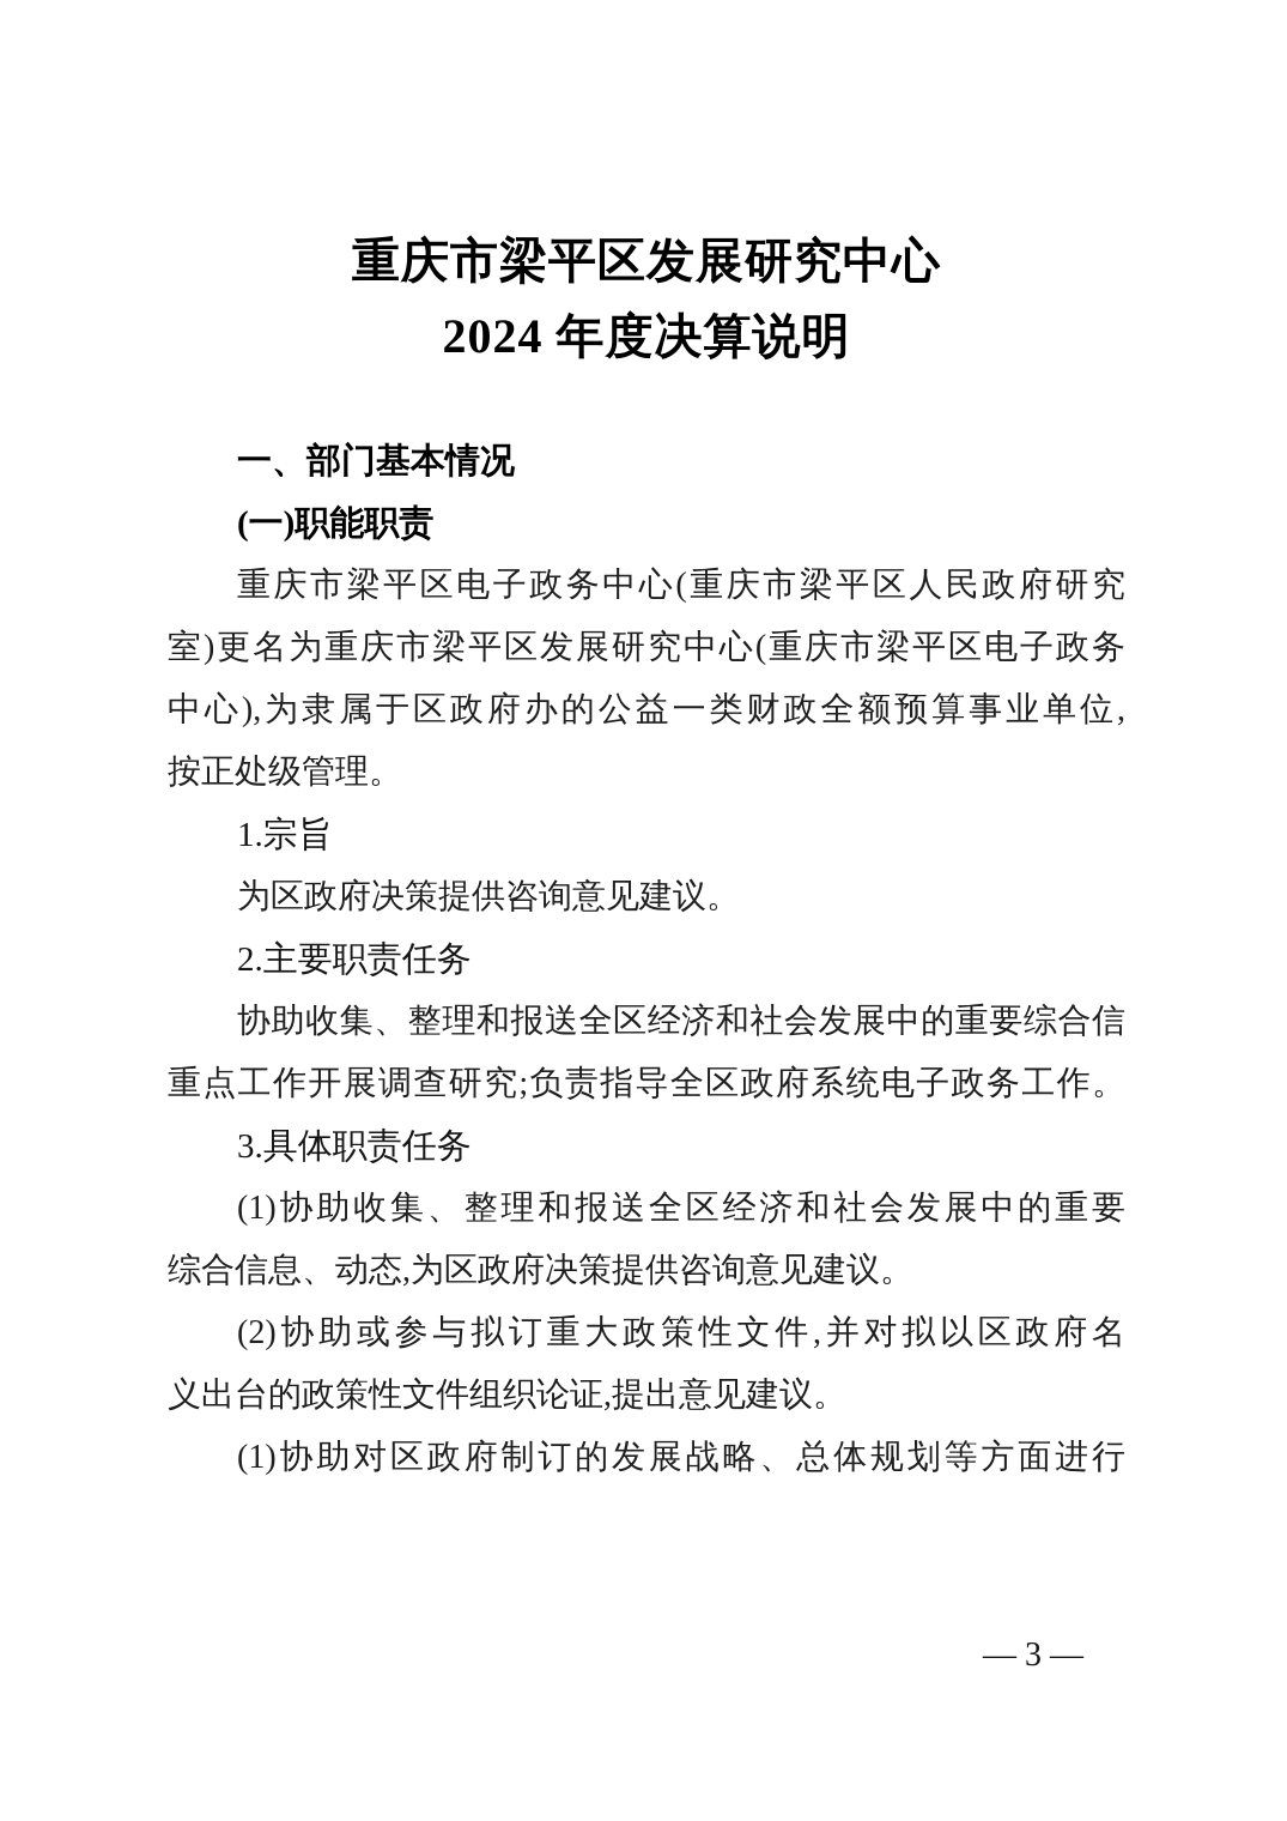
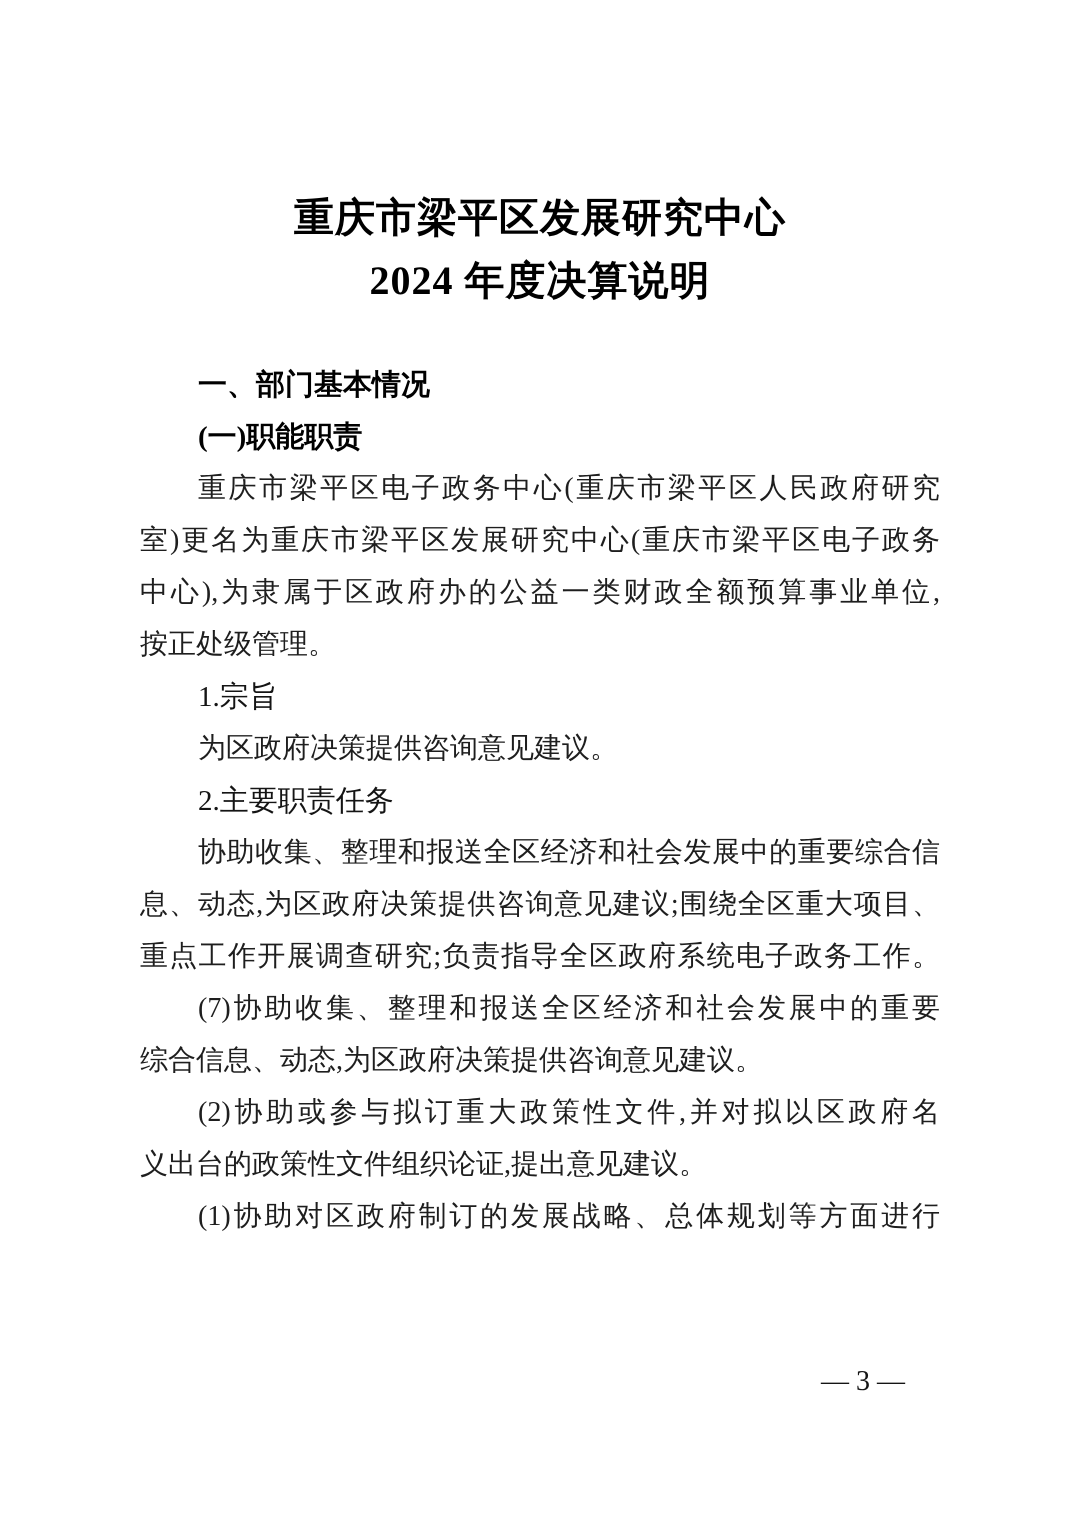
  重庆市梁平区发展研究中心
  2024 年度决算说明
  一、部门基本情况
  (一)职能职责
  重庆市梁平区电子政务中心(重庆市梁平区人民政府研究
  室)更名为重庆市梁平区发展研究中心(重庆市梁平区电子政务
  中心),为隶属于区政府办的公益一类财政全额预算事业单位,
  按正处级管理。
  1.宗旨
  为区政府决策提供咨询意见建议。
  2.主要职责任务
  协助收集、整理和报送全区经济和社会发展中的重要综合信
+ 息、动态,为区政府决策提供咨询意见建议;围绕全区重大项目、
  重点工作开展调查研究;负责指导全区政府系统电子政务工作。
- 3.具体职责任务
- (1)协助收集、整理和报送全区经济和社会发展中的重要
+ (7)协助收集、整理和报送全区经济和社会发展中的重要
  综合信息、动态,为区政府决策提供咨询意见建议。
  (2)协助或参与拟订重大政策性文件,并对拟以区政府名
  义出台的政策性文件组织论证,提出意见建议。
  (1)协助对区政府制订的发展战略、总体规划等方面进行
  — 3 —
